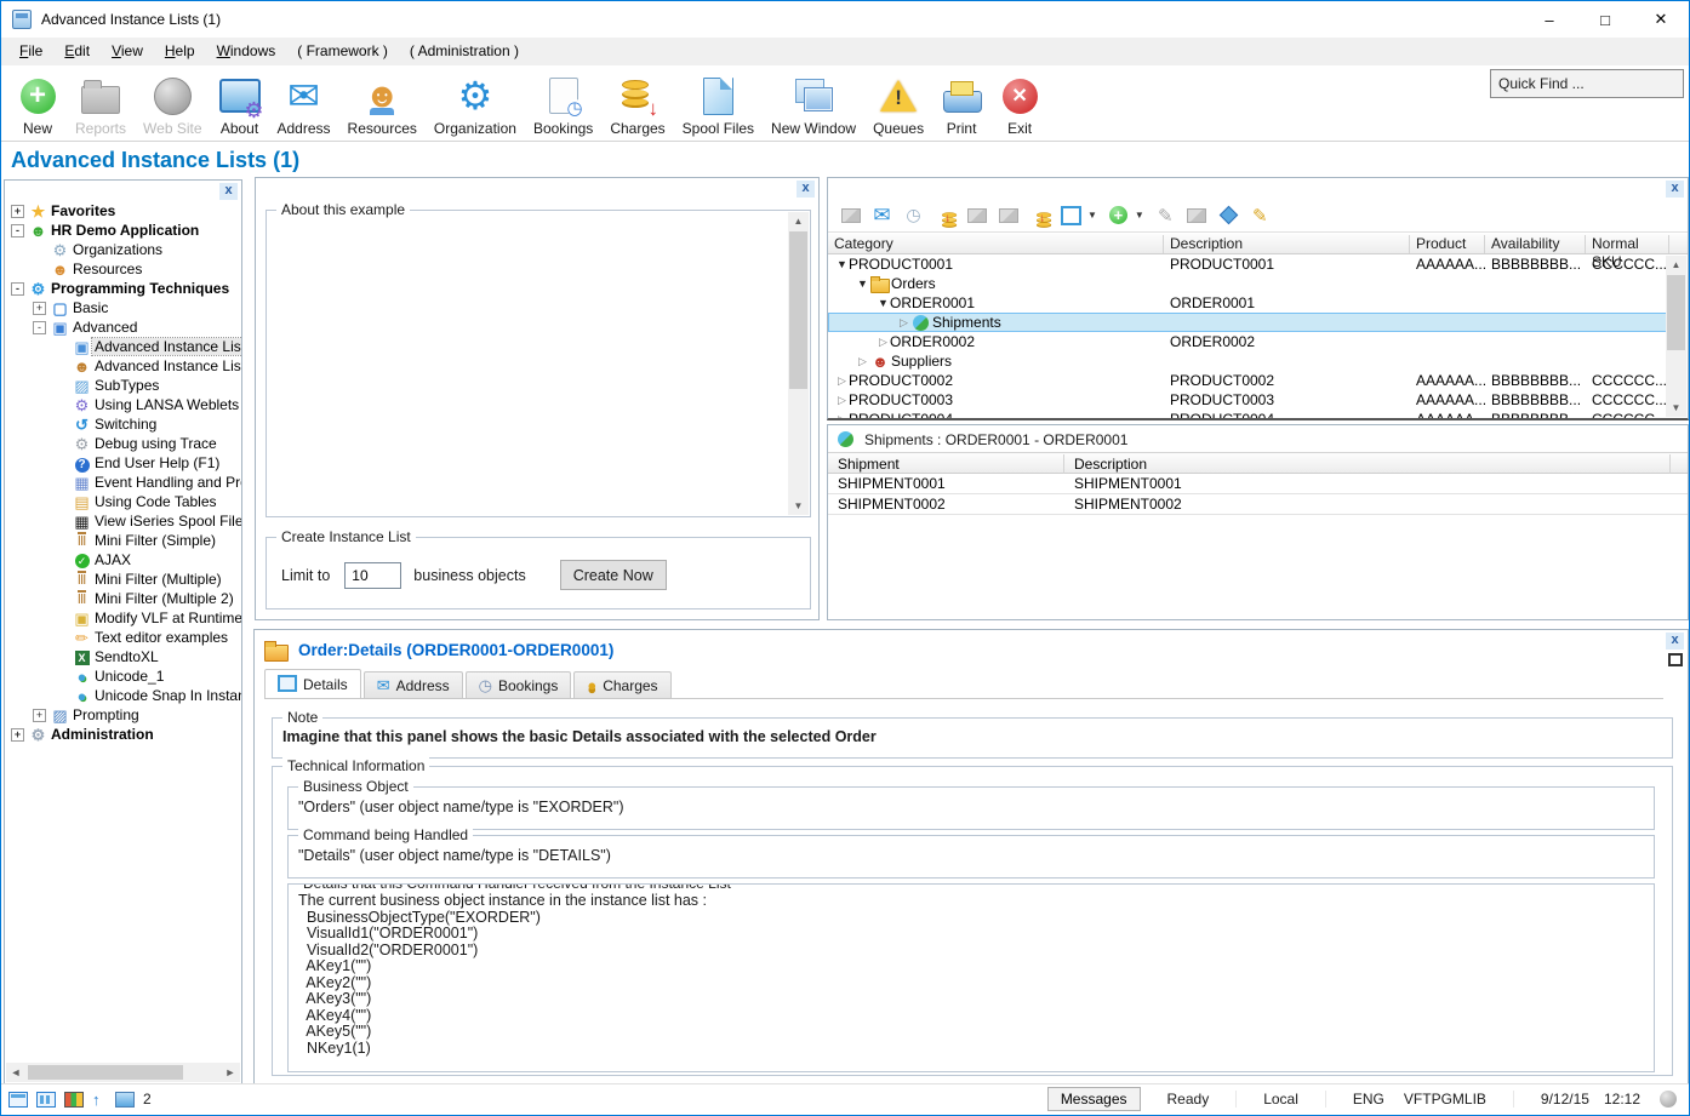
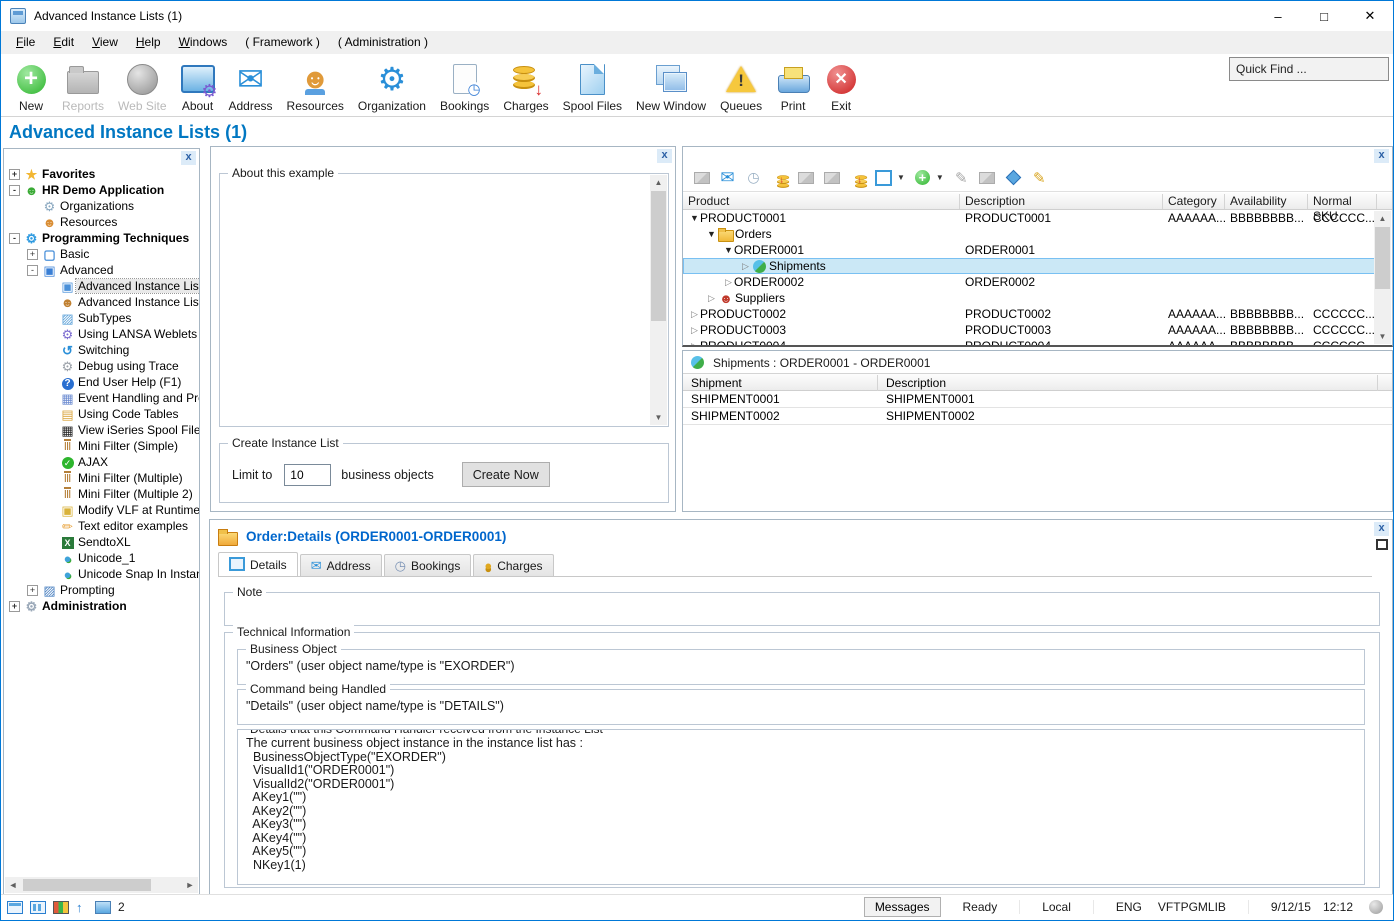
  Advanced Instance Lists (1)
  –
  □
  ✕
  File
  Edit
  View
  Help
  Windows
  ( Framework )
  ( Administration )
  New
  Reports
  Web Site
  About
  Address
  Resources
  Organization
  Bookings
  Charges
  Spool Files
  New Window
  Queues
  Print
  Exit
  Quick Find ...
  Advanced Instance Lists (1)
  x
  Favorites
  HR Demo Application
  Organizations
  Resources
  Programming Techniques
  Basic
  Advanced
  Advanced Instance Lis
  Advanced Instance Lis
  SubTypes
  Using LANSA Weblets
  Switching
  Debug using Trace
  End User Help (F1)
  Event Handling and Pr
  Using Code Tables
  View iSeries Spool File
  Mini Filter (Simple)
  AJAX
  Mini Filter (Multiple)
  Mini Filter (Multiple 2)
  Modify VLF at Runtime
  Text editor examples
  SendtoXL
  Unicode_1
  Unicode Snap In Insta
  Prompting
  Administration
  ◄
  ►
  x
  About this example
  ▲
  ▼
  Create Instance List
  Limit to
  10
  business objects
  Create Now
  x
  ▼
  ▼
- Category
+ Product
  Description
- Product
+ Category
  Availability
  Normal SKU
  ▼
  PRODUCT0001
  PRODUCT0001
  AAAAAA...
  BBBBBBBB...
  CCCCCC..
  ▼
  Orders
  ▼
  ORDER0001
  ORDER0001
  ▷
  Shipments
  ▷
  ORDER0002
  ORDER0002
  ▷
  Suppliers
  ▷
  PRODUCT0002
  PRODUCT0002
  AAAAAA...
  BBBBBBBB...
  CCCCCC..
  ▷
  PRODUCT0003
  PRODUCT0003
  AAAAAA...
  BBBBBBBB...
  CCCCCC..
  ▲
  ▼
  Shipments : ORDER0001 - ORDER0001
  Shipment
  Description
  SHIPMENT0001
  SHIPMENT0001
  SHIPMENT0002
  SHIPMENT0002
  x
  Order:Details (ORDER0001-ORDER0001)
  Details
  Address
  Bookings
  Charges
  Note
- Imagine that this panel shows the basic Details associated with the selected Order
  Technical Information
  Business Object
  "Orders" (user object name/type is "EXORDER")
  Command being Handled
  "Details" (user object name/type is "DETAILS")
  The current business object instance in the instance list has :
  BusinessObjectType("EXORDER")
  VisualId1("ORDER0001")
  VisualId2("ORDER0001")
  AKey1("")
  AKey2("")
  AKey3("")
  AKey4("")
  AKey5("")
  NKey1(1)
  ↑
  2
  Messages
  Ready
  Local
  ENG
  VFTPGMLIB
  9/12/15
  12:12
